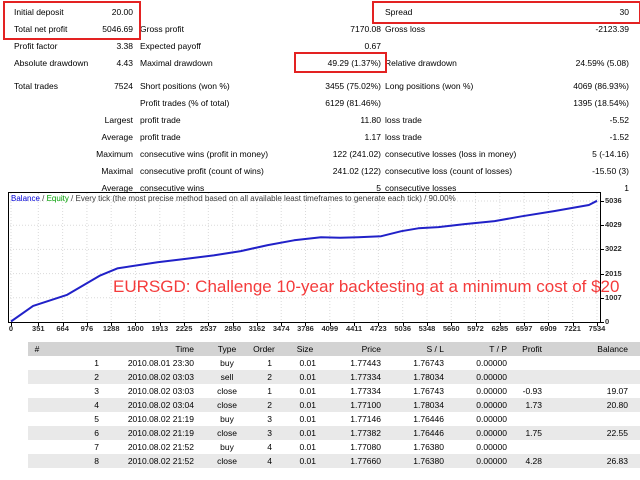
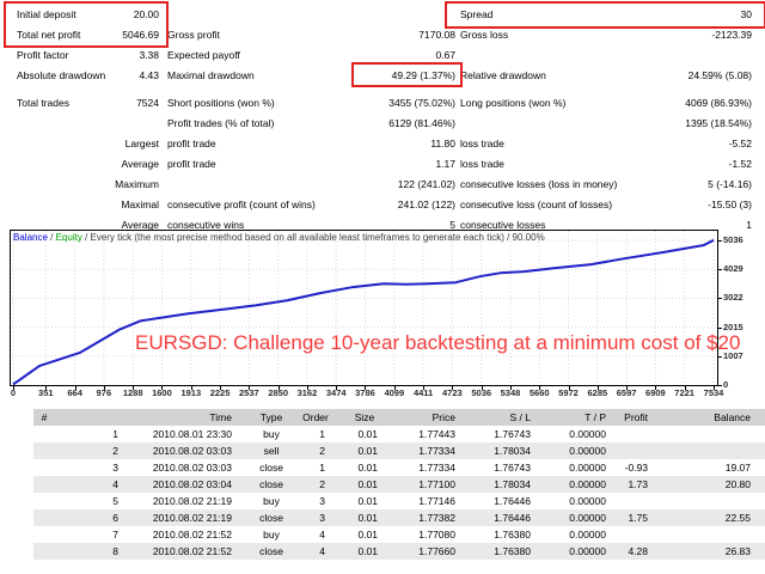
  Initial deposit
  20.00
  Spread
  30
  Total net profit
  5046.69
  Gross profit
  7170.08
  Gross loss
  -2123.39
  Profit factor
  3.38
  Expected payoff
  0.67
  Absolute drawdown
  4.43
  Maximal drawdown
  49.29 (1.37%)
  Relative drawdown
  24.59% (5.08)
  Total trades
  7524
  Short positions (won %)
  3455 (75.02%)
  Long positions (won %)
  4069 (86.93%)
  Profit trades (% of total)
  6129 (81.46%)
  1395 (18.54%)
  Largest
  profit trade
  11.80
  loss trade
  -5.52
  Average
  profit trade
  1.17
  loss trade
  -1.52
  Maximum
- consecutive wins (profit in money)
  122 (241.02)
  consecutive losses (loss in money)
  5 (-14.16)
  Maximal
  consecutive profit (count of wins)
  241.02 (122)
  consecutive loss (count of losses)
  -15.50 (3)
  Average
  consecutive wins
  5
  consecutive losses
  1
  Balance / Equity / Every tick (the most precise method based on all available least timeframes to generate each tick) / 90.00%
  EURSGD: Challenge 10-year backtesting at a minimum cost of $20
  0
  1007
  2015
  3022
  4029
  5036
  0
  351
  664
  976
  1288
  1600
  1913
  2225
  2537
  2850
  3162
  3474
  3786
  4099
  4411
  4723
  5036
  5348
  5660
  5972
  6285
  6597
  6909
  7221
  7534
  #
  Time
  Type
  Order
  Size
  Price
  S / L
  T / P
  Profit
  Balance
  1
  2010.08.01 23:30
  buy
  1
  0.01
  1.77443
  1.76743
  0.00000
  2
  2010.08.02 03:03
  sell
  2
  0.01
  1.77334
  1.78034
  0.00000
  3
  2010.08.02 03:03
  close
  1
  0.01
  1.77334
  1.76743
  0.00000
  -0.93
  19.07
  4
  2010.08.02 03:04
  close
  2
  0.01
  1.77100
  1.78034
  0.00000
  1.73
  20.80
  5
  2010.08.02 21:19
  buy
  3
  0.01
  1.77146
  1.76446
  0.00000
  6
  2010.08.02 21:19
  close
  3
  0.01
  1.77382
  1.76446
  0.00000
  1.75
  22.55
  7
  2010.08.02 21:52
  buy
  4
  0.01
  1.77080
  1.76380
  0.00000
  8
  2010.08.02 21:52
  close
  4
  0.01
  1.77660
  1.76380
  0.00000
  4.28
  26.83
